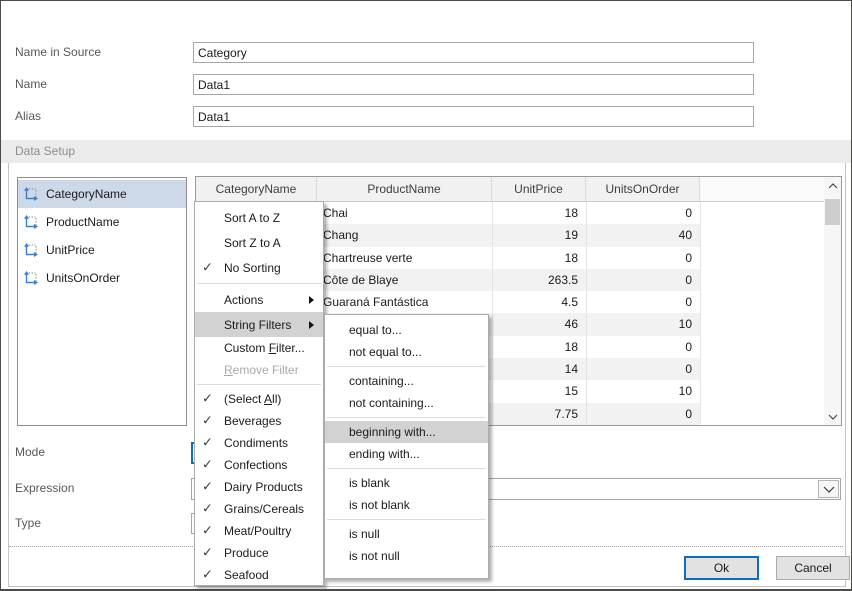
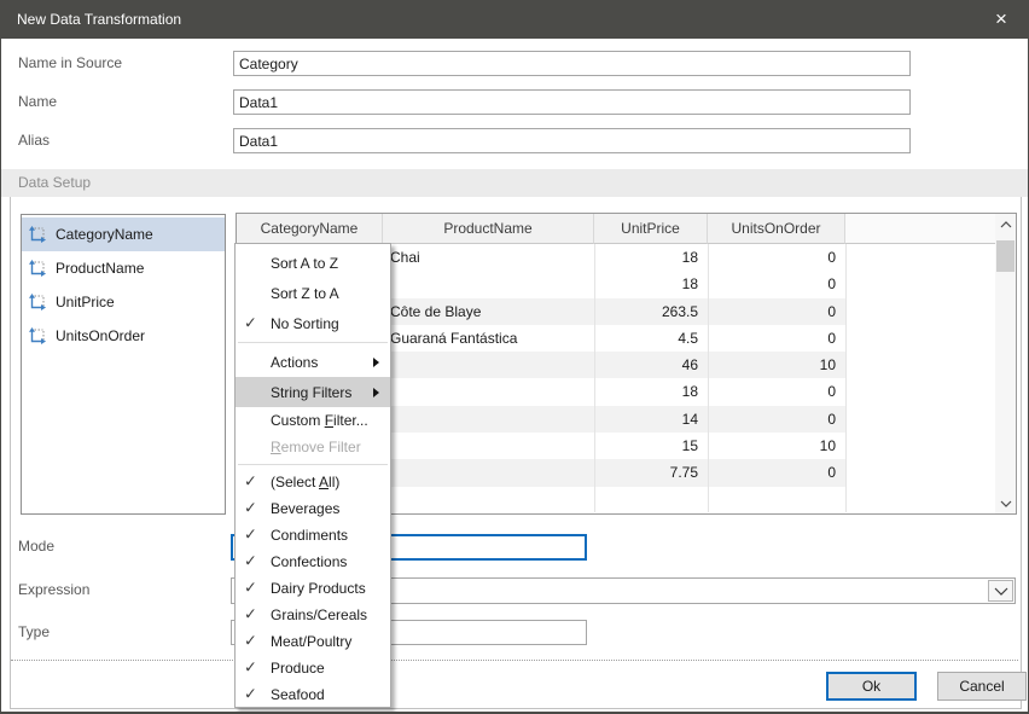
+ New Data Transformation
+ ×
  Name in Source
  Category
  Name
  Data1
  Alias
  Data1
  Data Setup
  CategoryName
  ProductName
  UnitPrice
  UnitsOnOrder
  CategoryName
  ProductName
  UnitPrice
  UnitsOnOrder
  Chai
  18
  0
- Chang
- 19
- 40
- Chartreuse verte
  18
  0
  Côte de Blaye
  263.5
  0
  Guaraná Fantástica
  4.5
  0
  46
  10
  18
  0
  14
  0
  15
  10
  7.75
  0
  Mode
  Expression
  Type
  Ok
  Cancel
  Sort A to Z
  Sort Z to A
  ✓
  No Sorting
  Actions
  String Filters
  Custom Filter...
  Remove Filter
  ✓
  (Select All)
  ✓
  Beverages
  ✓
  Condiments
  ✓
  Confections
  ✓
  Dairy Products
  ✓
  Grains/Cereals
  ✓
  Meat/Poultry
  ✓
  Produce
  ✓
  Seafood
- equal to...
- not equal to...
- containing...
- not containing...
- beginning with...
- ending with...
- is blank
- is not blank
- is null
- is not null
